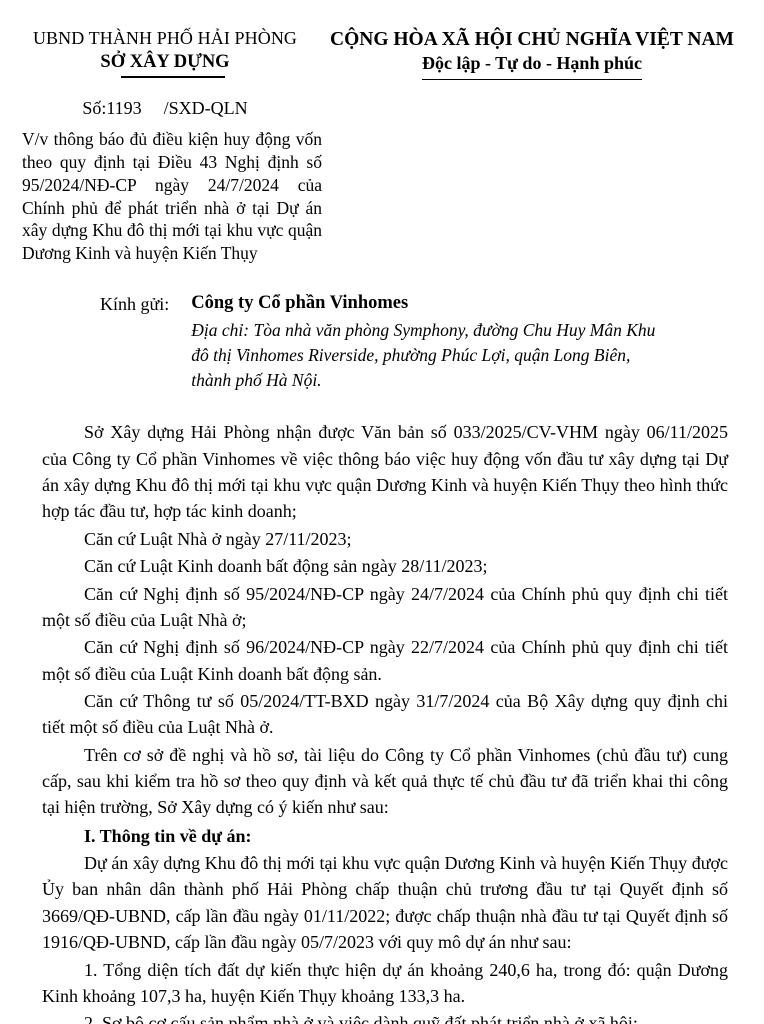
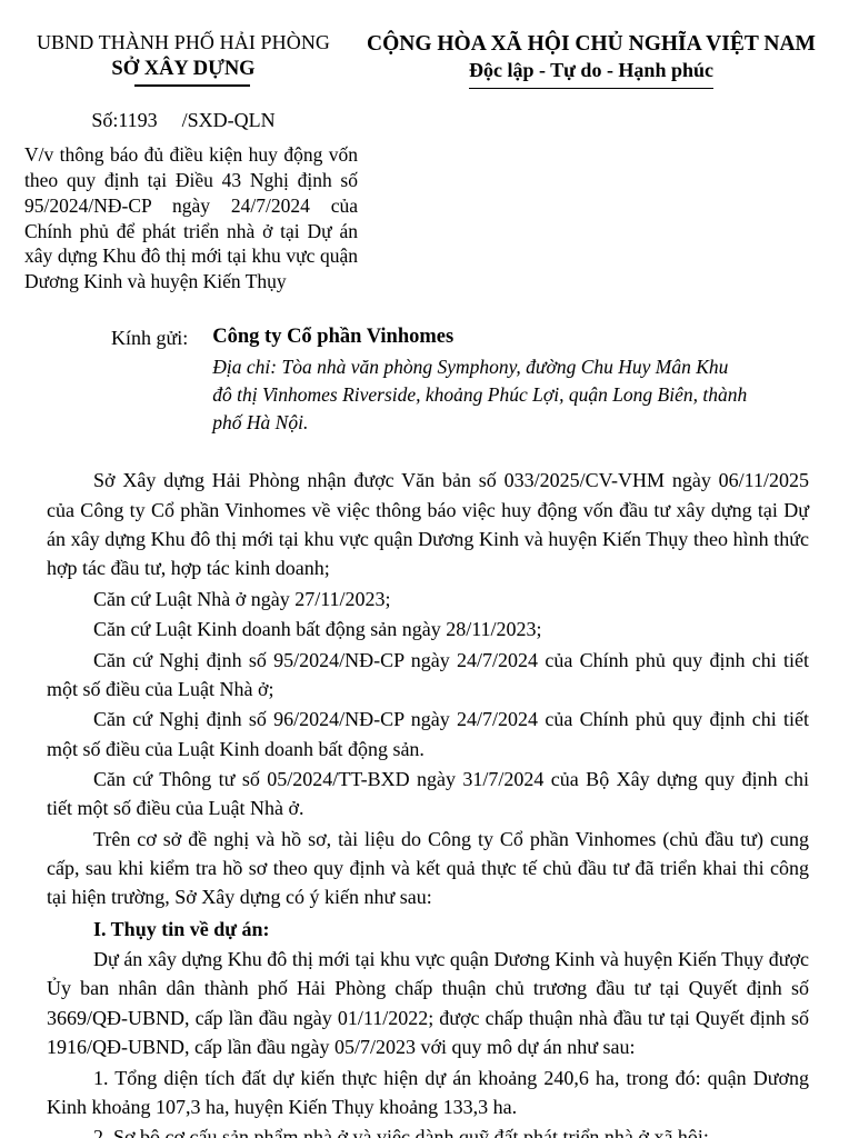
  UBND THÀNH PHỐ HẢI PHÒNG
  SỞ XÂY DỰNG
  CỘNG HÒA XÃ HỘI CHỦ NGHĨA VIỆT NAM
  Độc lập - Tự do - Hạnh phúc
  Số:1193 /SXD-QLN
  V/v thông báo đủ điều kiện huy động vốn theo quy định tại Điều 43 Nghị định số 95/2024/NĐ-CP ngày 24/7/2024 của Chính phủ để phát triển nhà ở tại Dự án xây dựng Khu đô thị mới tại khu vực quận Dương Kinh và huyện Kiến Thụy
  Kính gửi:
  Công ty Cổ phần Vinhomes
- Địa chỉ: Tòa nhà văn phòng Symphony, đường Chu Huy Mân Khu đô thị Vinhomes Riverside, phường Phúc Lợi, quận Long Biên, thành phố Hà Nội.
+ Địa chỉ: Tòa nhà văn phòng Symphony, đường Chu Huy Mân Khu đô thị Vinhomes Riverside, khoảng Phúc Lợi, quận Long Biên, thành phố Hà Nội.
  Sở Xây dựng Hải Phòng nhận được Văn bản số 033/2025/CV-VHM ngày 06/11/2025 của Công ty Cổ phần Vinhomes về việc thông báo việc huy động vốn đầu tư xây dựng tại Dự án xây dựng Khu đô thị mới tại khu vực quận Dương Kinh và huyện Kiến Thụy theo hình thức hợp tác đầu tư, hợp tác kinh doanh;
  Căn cứ Luật Nhà ở ngày 27/11/2023;
  Căn cứ Luật Kinh doanh bất động sản ngày 28/11/2023;
  Căn cứ Nghị định số 95/2024/NĐ-CP ngày 24/7/2024 của Chính phủ quy định chi tiết một số điều của Luật Nhà ở;
- Căn cứ Nghị định số 96/2024/NĐ-CP ngày 22/7/2024 của Chính phủ quy định chi tiết một số điều của Luật Kinh doanh bất động sản.
+ Căn cứ Nghị định số 96/2024/NĐ-CP ngày 24/7/2024 của Chính phủ quy định chi tiết một số điều của Luật Kinh doanh bất động sản.
  Căn cứ Thông tư số 05/2024/TT-BXD ngày 31/7/2024 của Bộ Xây dựng quy định chi tiết một số điều của Luật Nhà ở.
  Trên cơ sở đề nghị và hồ sơ, tài liệu do Công ty Cổ phần Vinhomes (chủ đầu tư) cung cấp, sau khi kiểm tra hồ sơ theo quy định và kết quả thực tế chủ đầu tư đã triển khai thi công tại hiện trường, Sở Xây dựng có ý kiến như sau:
- I. Thông tin về dự án:
+ I. Thụy tin về dự án:
  Dự án xây dựng Khu đô thị mới tại khu vực quận Dương Kinh và huyện Kiến Thụy được Ủy ban nhân dân thành phố Hải Phòng chấp thuận chủ trương đầu tư tại Quyết định số 3669/QĐ-UBND, cấp lần đầu ngày 01/11/2022; được chấp thuận nhà đầu tư tại Quyết định số 1916/QĐ-UBND, cấp lần đầu ngày 05/7/2023 với quy mô dự án như sau:
  1. Tổng diện tích đất dự kiến thực hiện dự án khoảng 240,6 ha, trong đó: quận Dương Kinh khoảng 107,3 ha, huyện Kiến Thụy khoảng 133,3 ha.
  2. Sơ bộ cơ cấu sản phẩm nhà ở và việc dành quỹ đất phát triển nhà ở xã hội:
